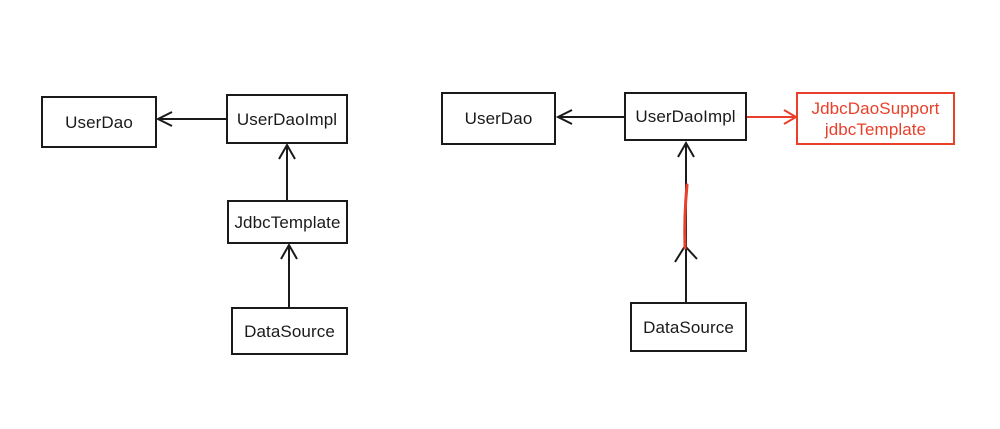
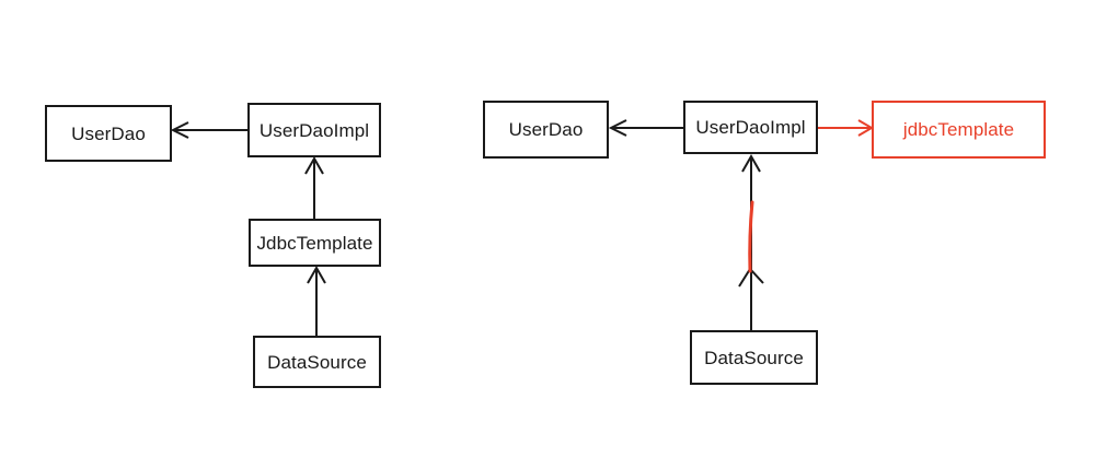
  UserDao
  UserDaoImpl
  JdbcTemplate
  DataSource
  UserDao
  UserDaoImpl
  DataSource
- JdbcDaoSupport
  jdbcTemplate
